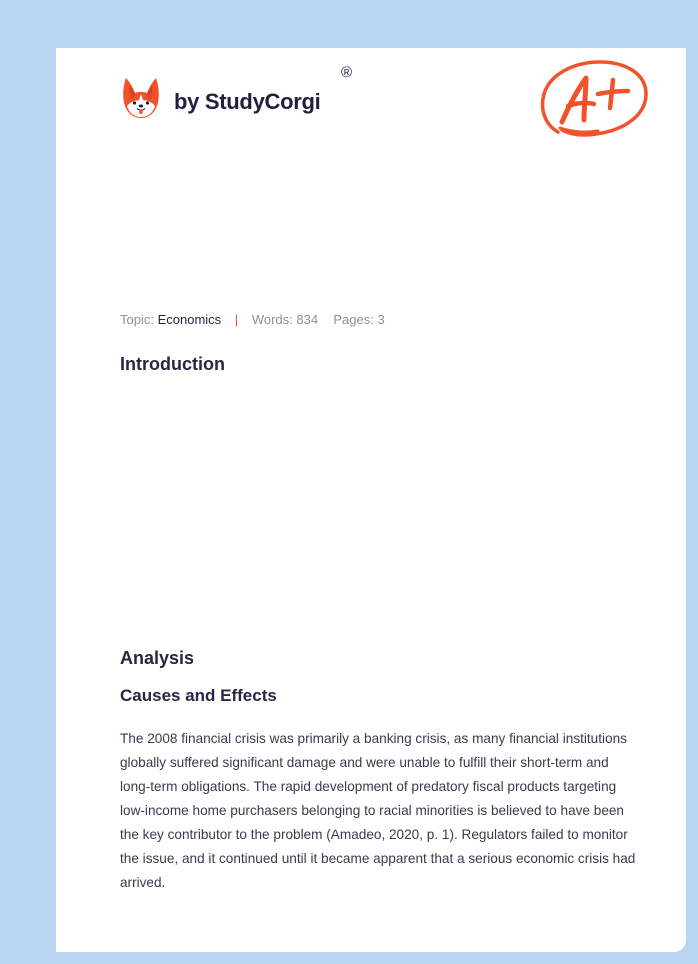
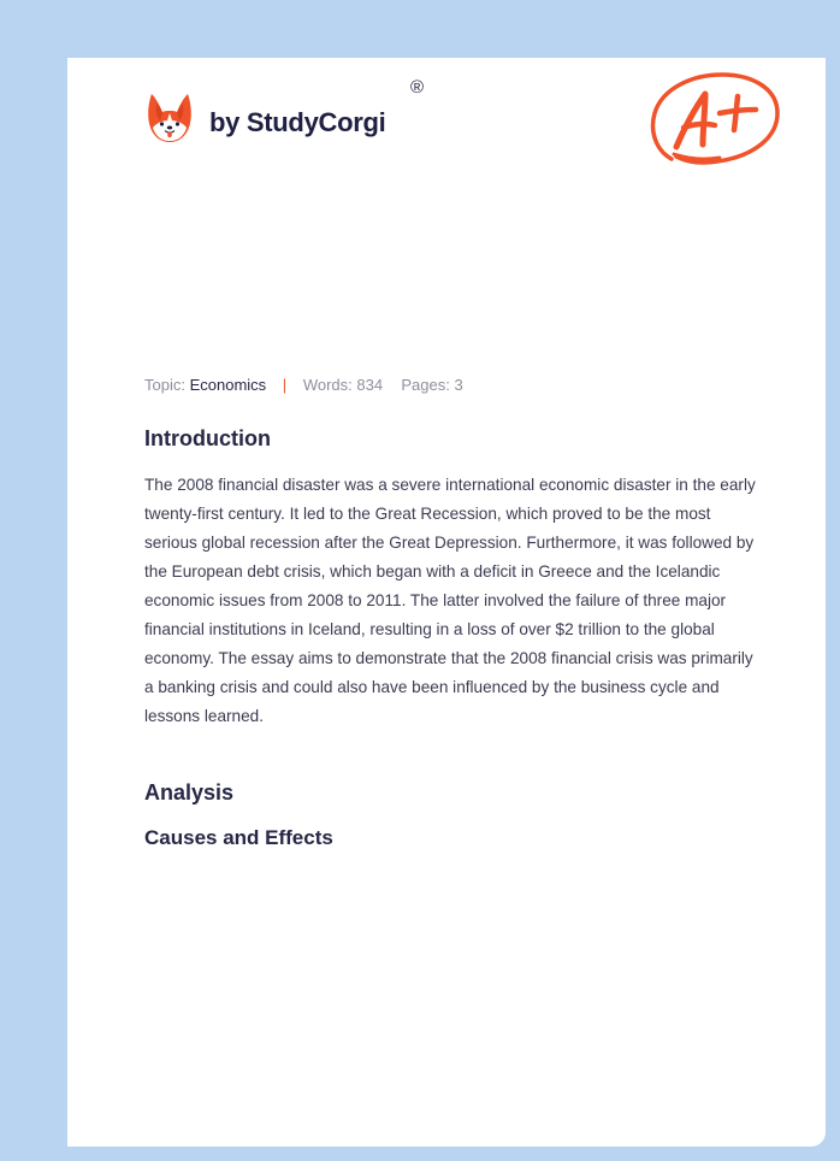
  by StudyCorgi
  ®
  Topic: Economics | Words: 834 Pages: 3
  Introduction
+ The 2008 financial disaster was a severe international economic disaster in the early twenty-first century. It led to the Great Recession, which proved to be the most serious global recession after the Great Depression. Furthermore, it was followed by the European debt crisis, which began with a deficit in Greece and the Icelandic economic issues from 2008 to 2011. The latter involved the failure of three major financial institutions in Iceland, resulting in a loss of over $2 trillion to the global economy. The essay aims to demonstrate that the 2008 financial crisis was primarily a banking crisis and could also have been influenced by the business cycle and lessons learned.
  Analysis
  Causes and Effects
- The 2008 financial crisis was primarily a banking crisis, as many financial institutions globally suffered significant damage and were unable to fulfill their short-term and long-term obligations. The rapid development of predatory fiscal products targeting low-income home purchasers belonging to racial minorities is believed to have been the key contributor to the problem (Amadeo, 2020, p. 1). Regulators failed to monitor the issue, and it continued until it became apparent that a serious economic crisis had arrived.
